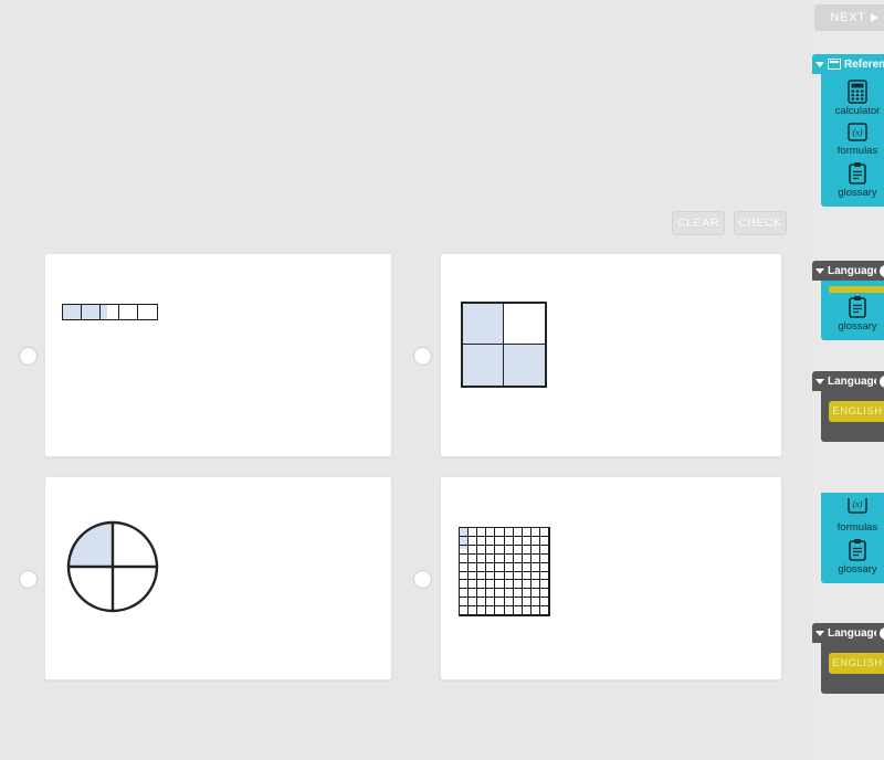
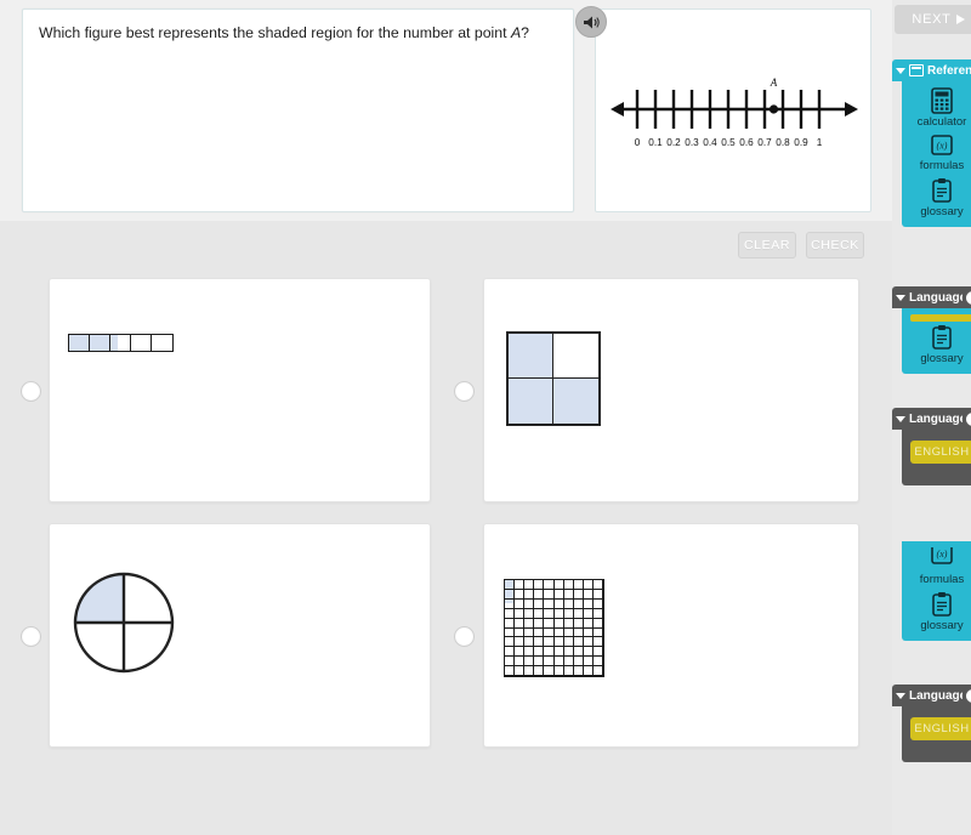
+ Which figure best represents the shaded region for the number at point A?
+ A
+ 0
+ 0.1
+ 0.2
+ 0.3
+ 0.4
+ 0.5
+ 0.6
+ 0.7
+ 0.8
+ 0.9
+ 1
  CLEAR
  CHECK
  NEXT
  Referen
  calculator
  (x)
  formulas
  glossary
  Languag
  glossary
  Languag
  ENGLISH
  (x)
  formulas
  glossary
  Languag
  ENGLISH
